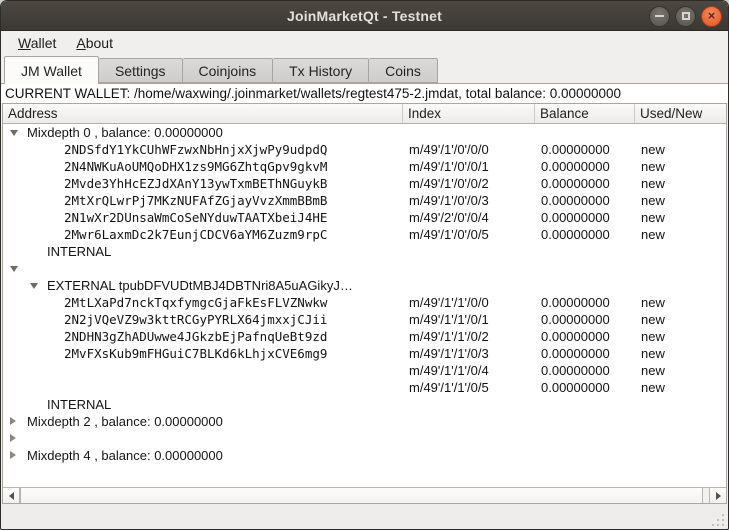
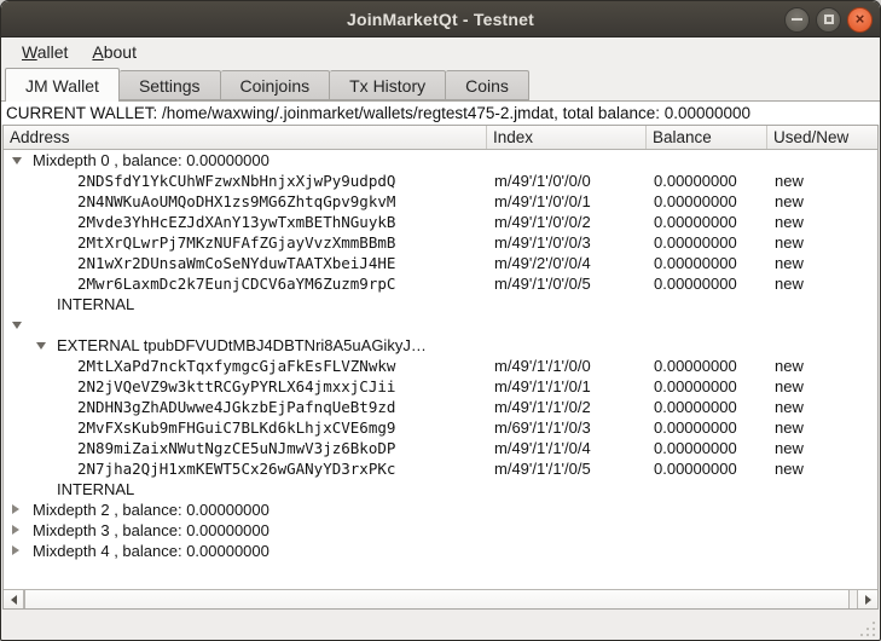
  JoinMarketQt - Testnet
  ×
  Wallet
  About
  JM Wallet
  Settings
  Coinjoins
  Tx History
  Coins
  CURRENT WALLET: /home/waxwing/.joinmarket/wallets/regtest475-2.jmdat, total balance: 0.00000000
  Address
  Index
  Balance
  Used/New
  Mixdepth 0 , balance: 0.00000000
  2NDSfdY1YkCUhWFzwxNbHnjxXjwPy9udpdQ
  m/49'/1'/0'/0/0
  0.00000000
  new
  2N4NWKuAoUMQoDHX1zs9MG6ZhtqGpv9gkvM
  m/49'/1'/0'/0/1
  0.00000000
  new
  2Mvde3YhHcEZJdXAnY13ywTxmBEThNGuykB
  m/49'/1'/0'/0/2
  0.00000000
  new
  2MtXrQLwrPj7MKzNUFAfZGjayVvzXmmBBmB
  m/49'/1'/0'/0/3
  0.00000000
  new
  2N1wXr2DUnsaWmCoSeNYduwTAATXbeiJ4HE
  m/49'/2'/0'/0/4
  0.00000000
  new
  2Mwr6LaxmDc2k7EunjCDCV6aYM6Zuzm9rpC
  m/49'/1'/0'/0/5
  0.00000000
  new
  INTERNAL
  EXTERNAL tpubDFVUDtMBJ4DBTNri8A5uAGikyJ…
  2MtLXaPd7nckTqxfymgcGjaFkEsFLVZNwkw
  m/49'/1'/1'/0/0
  0.00000000
  new
  2N2jVQeVZ9w3kttRCGyPYRLX64jmxxjCJii
  m/49'/1'/1'/0/1
  0.00000000
  new
  2NDHN3gZhADUwwe4JGkzbEjPafnqUeBt9zd
  m/49'/1'/1'/0/2
  0.00000000
  new
  2MvFXsKub9mFHGuiC7BLKd6kLhjxCVE6mg9
- m/49'/1'/1'/0/3
+ m/69'/1'/1'/0/3
  0.00000000
  new
+ 2N89miZaixNWutNgzCE5uNJmwV3jz6BkoDP
  m/49'/1'/1'/0/4
  0.00000000
  new
+ 2N7jha2QjH1xmKEWT5Cx26wGANyYD3rxPKc
  m/49'/1'/1'/0/5
  0.00000000
  new
  INTERNAL
  Mixdepth 2 , balance: 0.00000000
+ Mixdepth 3 , balance: 0.00000000
  Mixdepth 4 , balance: 0.00000000
